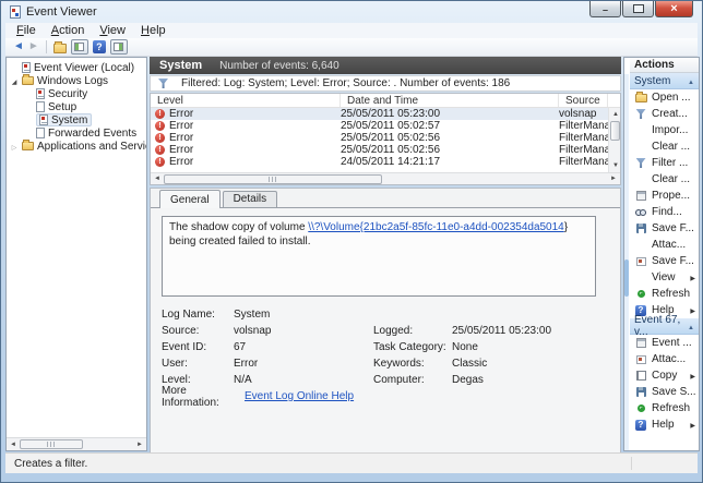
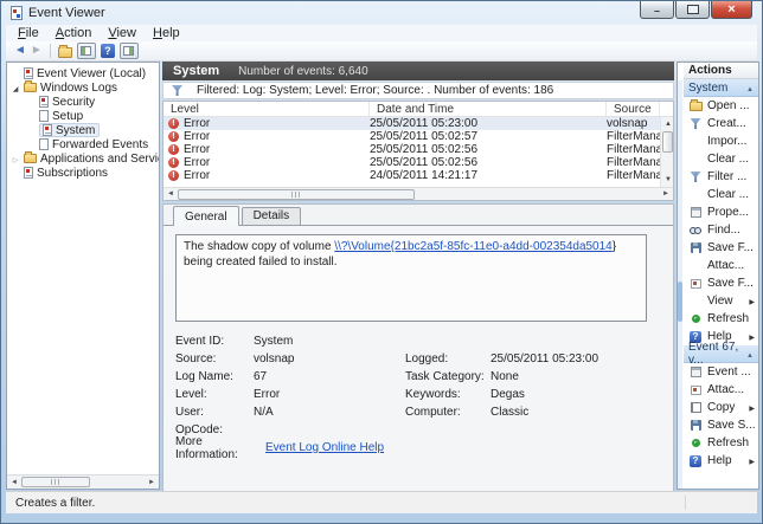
  Event Viewer
  File
  Action
  View
  Help
  Event Viewer (Local)
  Windows Logs
  Security
  Setup
  System
  Forwarded Events
  Applications and Servi
+ Subscriptions
  System
  Number of events: 6,640
  Filtered: Log: System; Level: Error; Source: . Number of events: 186
  Level
  Date and Time
  Source
  Error
  25/05/2011 05:23:00
  volsnap
  Error
  25/05/2011 05:02:57
  FilterMan
  Error
  25/05/2011 05:02:56
  FilterMan
  Error
  25/05/2011 05:02:56
  FilterMan
  Error
  24/05/2011 14:21:17
  FilterMan
  General
  Details
  The shadow copy of volume \\?\Volume{21bc2a5f-85fc-11e0-a4dd-002354da5014} being created failed to install.
- Log Name:
+ Event ID:
  System
  Source:
  volsnap
  Logged:
  25/05/2011 05:23:00
- Event ID:
+ Log Name:
  67
  Task Category:
  None
- User:
+ Level:
  Error
  Keywords:
- Classic
+ Degas
- Level:
+ User:
  N/A
  Computer:
- Degas
+ Classic
+ OpCode:
  More Information:
  Event Log Online Help
  Actions
  System
  Open ...
  Creat...
  Impor...
  Clear ...
  Filter ...
  Clear ...
  Prope...
  Find...
  Save F...
  Attac...
  Save F...
  View
  Refresh
  Help
  Event 67, v...
  Event ...
  Attac...
  Copy
  Save S...
  Refresh
  Help
  Creates a filter.
